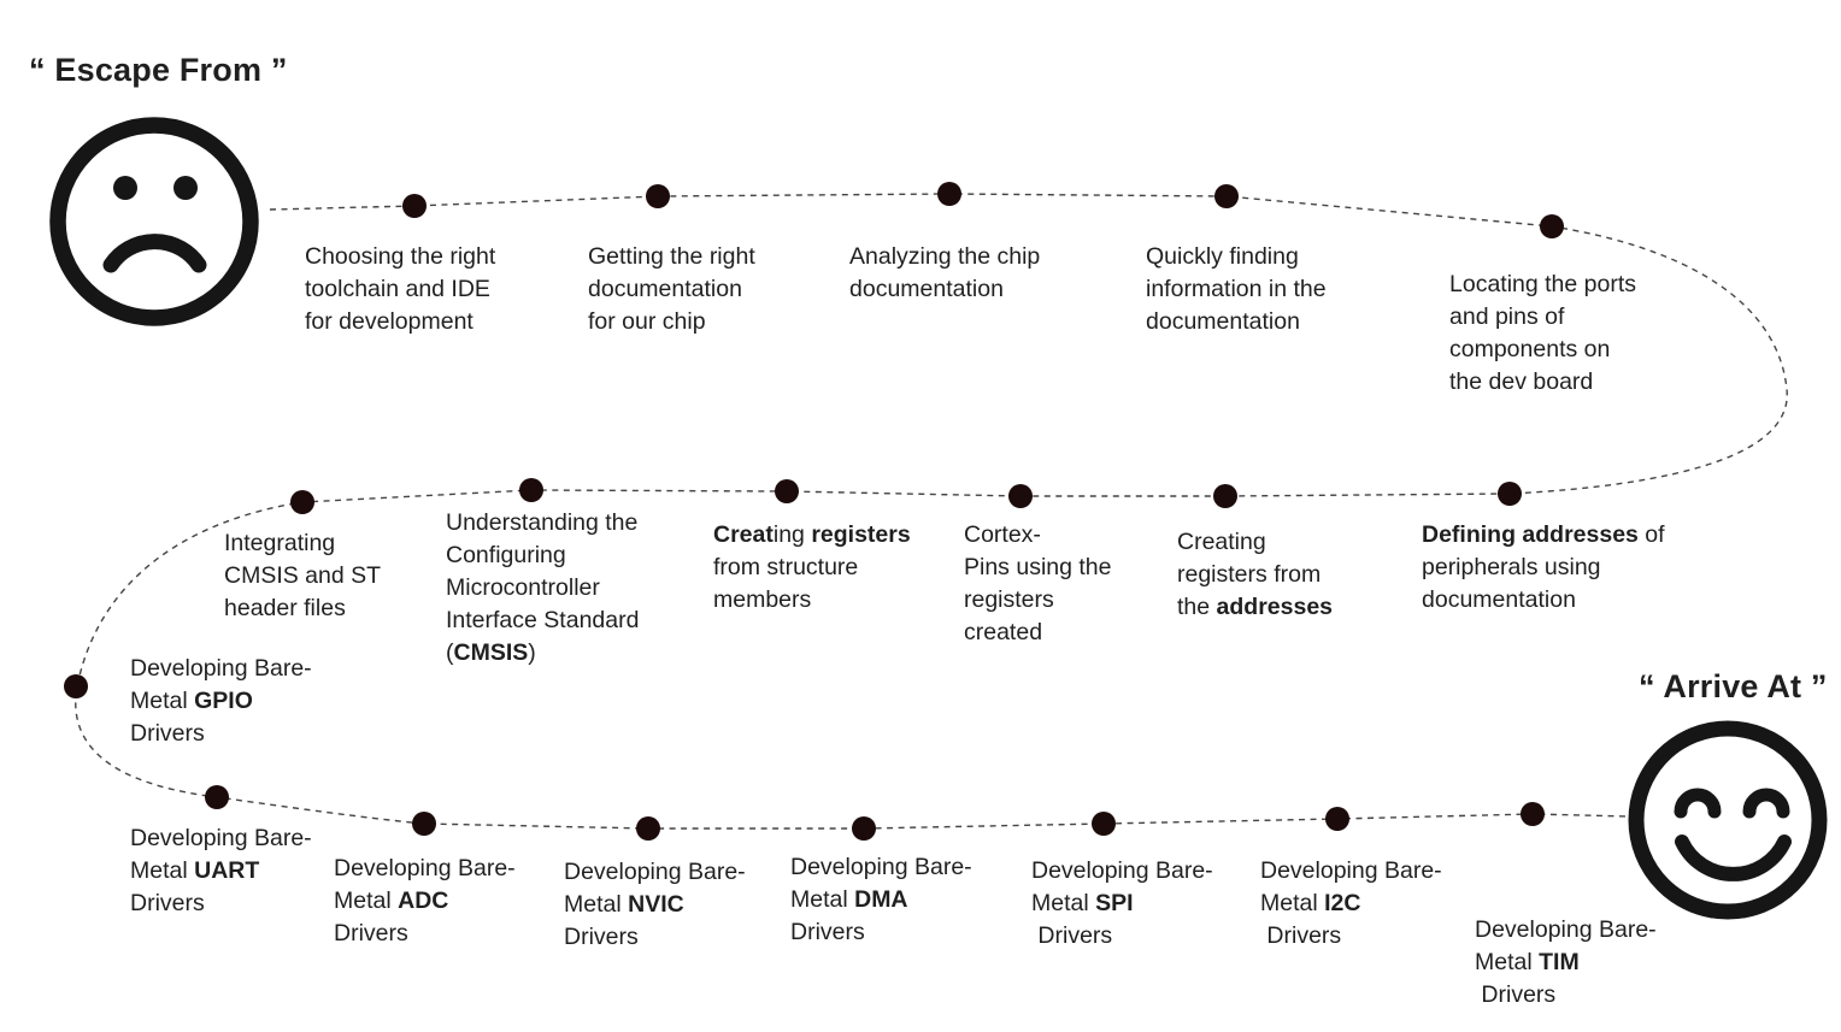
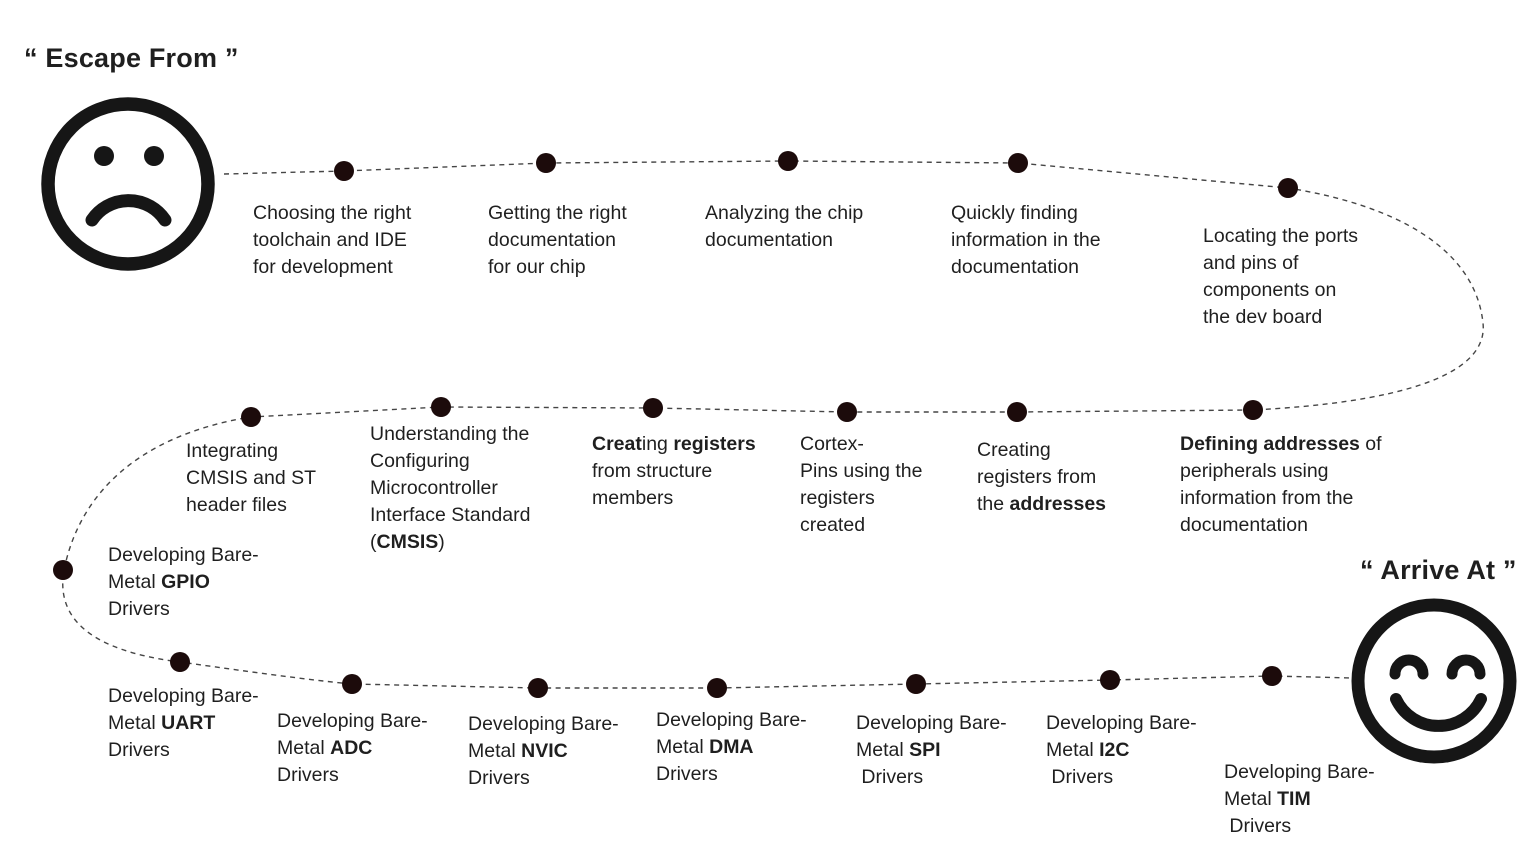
  “ Escape From ”
  “ Arrive At ”
  Choosing the right
  toolchain and IDE
  for development
  Getting the right
  documentation
  for our chip
  Analyzing the chip
  documentation
  Quickly finding
  information in the
  documentation
  Locating the ports
  and pins of
  components on
  the dev board
  Defining addresses of
  peripherals using
+ information from the
  documentation
  Creating
  registers from
  the addresses
  Cortex-
  Pins using the
  registers
  created
  Creating registers
  from structure
  members
  Understanding the
  Configuring
  Microcontroller
  Interface Standard
  (CMSIS)
  Integrating
  CMSIS and ST
  header files
  Developing Bare-
  Metal GPIO
  Drivers
  Developing Bare-
  Metal UART
  Drivers
  Developing Bare-
  Metal ADC
  Drivers
  Developing Bare-
  Metal NVIC
  Drivers
  Developing Bare-
  Metal DMA
  Drivers
  Developing Bare-
  Metal SPI
  Drivers
  Developing Bare-
  Metal I2C
  Drivers
  Developing Bare-
  Metal TIM
  Drivers
